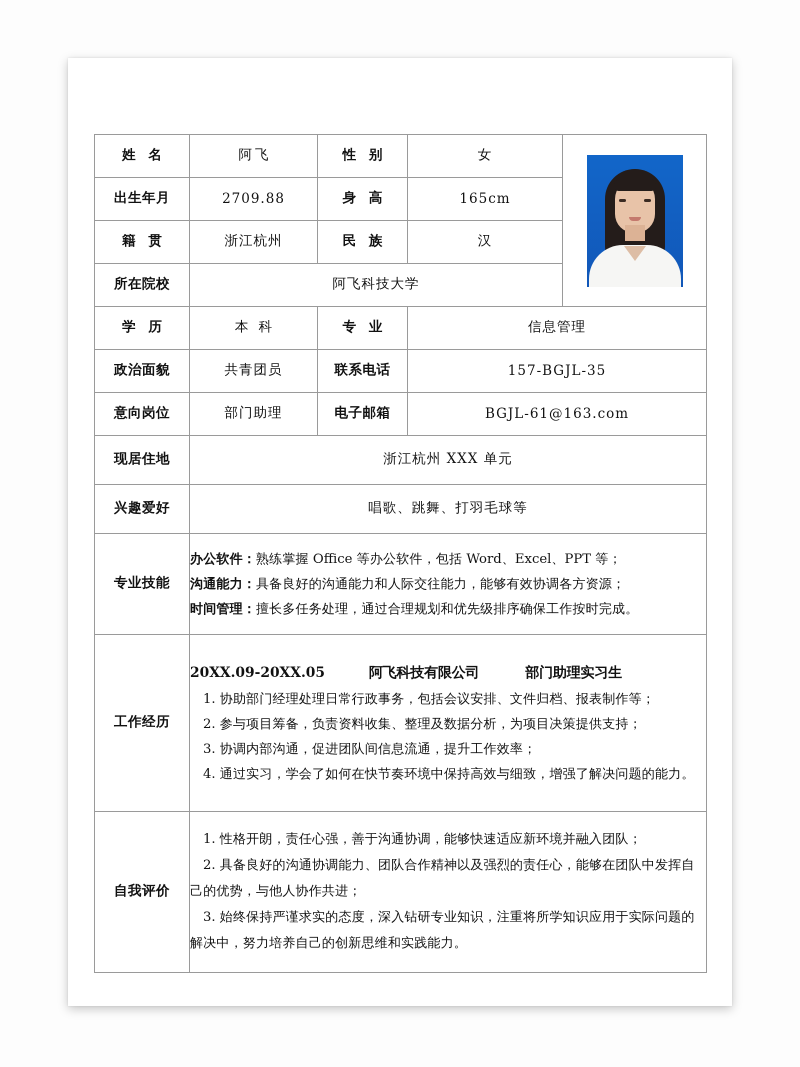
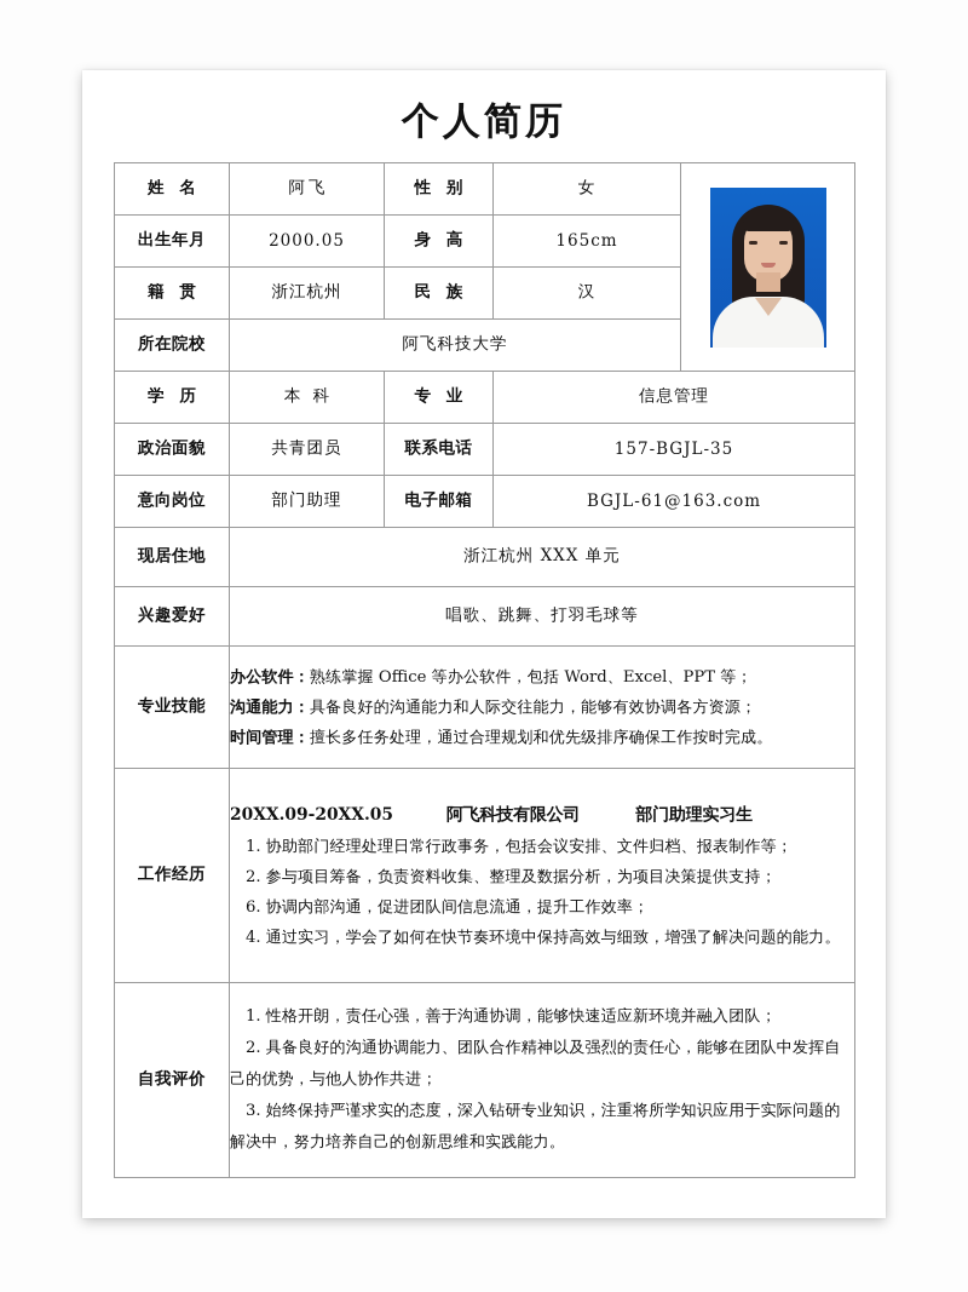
+ 个人简历
  姓 名	阿飞	性 别	女
- 出生年月	2709.88	身 高	165cm
+ 出生年月	2000.05	身 高	165cm
  籍 贯	浙江杭州	民 族	汉
  所在院校	阿飞科技大学
  学 历	本 科	专 业	信息管理
  政治面貌	共青团员	联系电话	157-BGJL-35
  意向岗位	部门助理	电子邮箱	BGJL-61@163.com
  现居住地	浙江杭州 XXX 单元
  兴趣爱好	唱歌、跳舞、打羽毛球等
  专业技能	办公软件：熟练掌握 Office 等办公软件，包括 Word、Excel、PPT 等； 沟通能力：具备良好的沟通能力和人际交往能力，能够有效协调各方资源； 时间管理：擅长多任务处理，通过合理规划和优先级排序确保工作按时完成。
- 工作经历	20XX.09-20XX.05 阿飞科技有限公司 部门助理实习生 1. 协助部门经理处理日常行政事务，包括会议安排、文件归档、报表制作等； 2. 参与项目筹备，负责资料收集、整理及数据分析，为项目决策提供支持； 3. 协调内部沟通，促进团队间信息流通，提升工作效率； 4. 通过实习，学会了如何在快节奏环境中保持高效与细致，增强了解决问题的能力。
+ 工作经历	20XX.09-20XX.05 阿飞科技有限公司 部门助理实习生 1. 协助部门经理处理日常行政事务，包括会议安排、文件归档、报表制作等； 2. 参与项目筹备，负责资料收集、整理及数据分析，为项目决策提供支持； 6. 协调内部沟通，促进团队间信息流通，提升工作效率； 4. 通过实习，学会了如何在快节奏环境中保持高效与细致，增强了解决问题的能力。
  自我评价	1. 性格开朗，责任心强，善于沟通协调，能够快速适应新环境并融入团队； 2. 具备良好的沟通协调能力、团队合作精神以及强烈的责任心，能够在团队中发挥自己的优势，与他人协作共进； 3. 始终保持严谨求实的态度，深入钻研专业知识，注重将所学知识应用于实际问题的解决中，努力培养自己的创新思维和实践能力。
